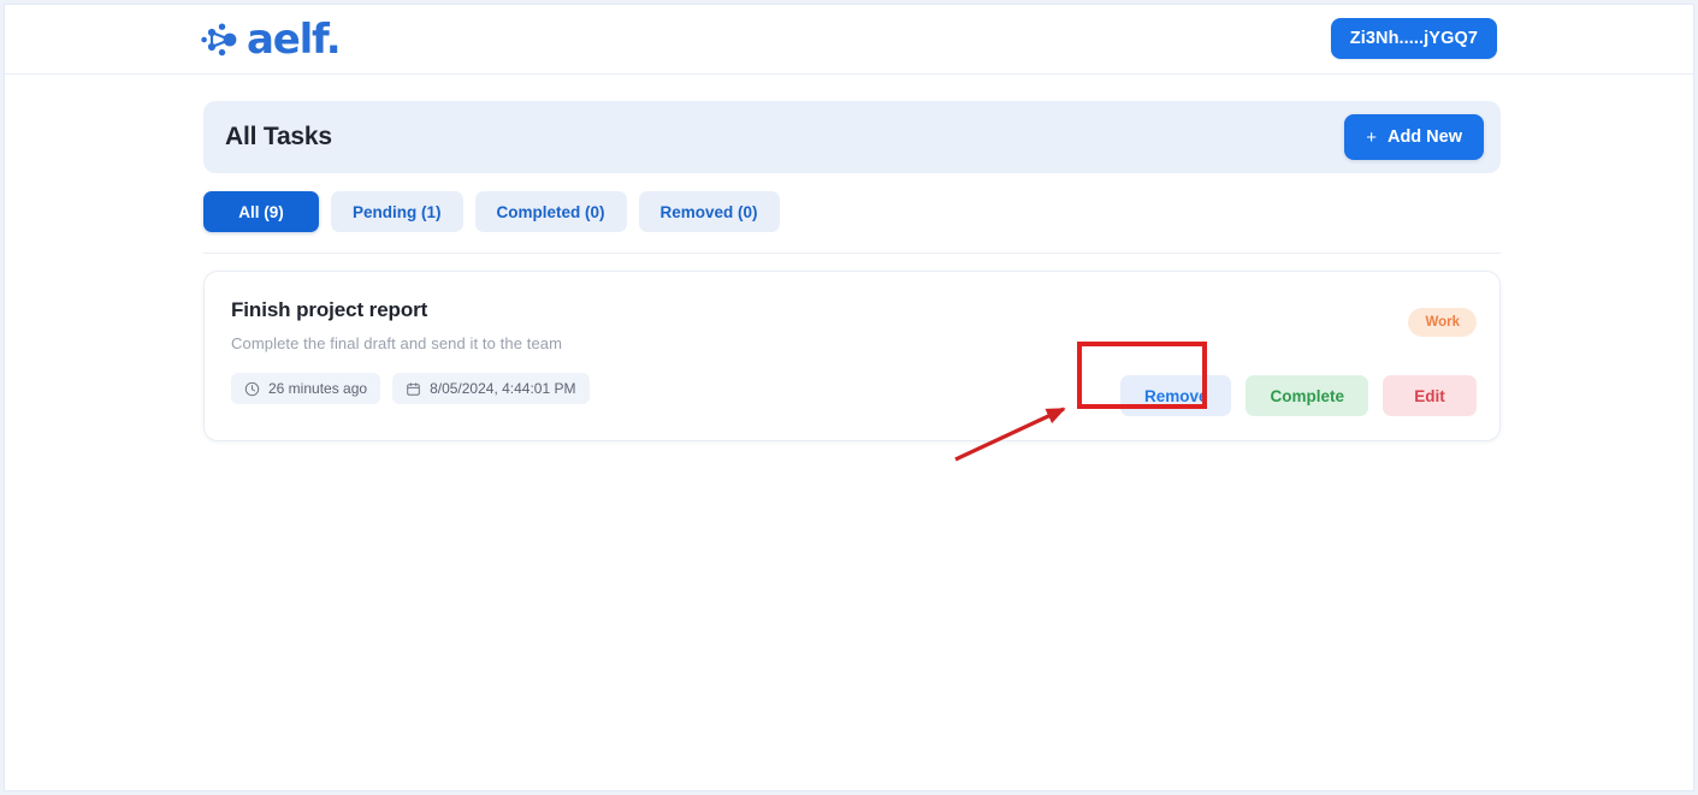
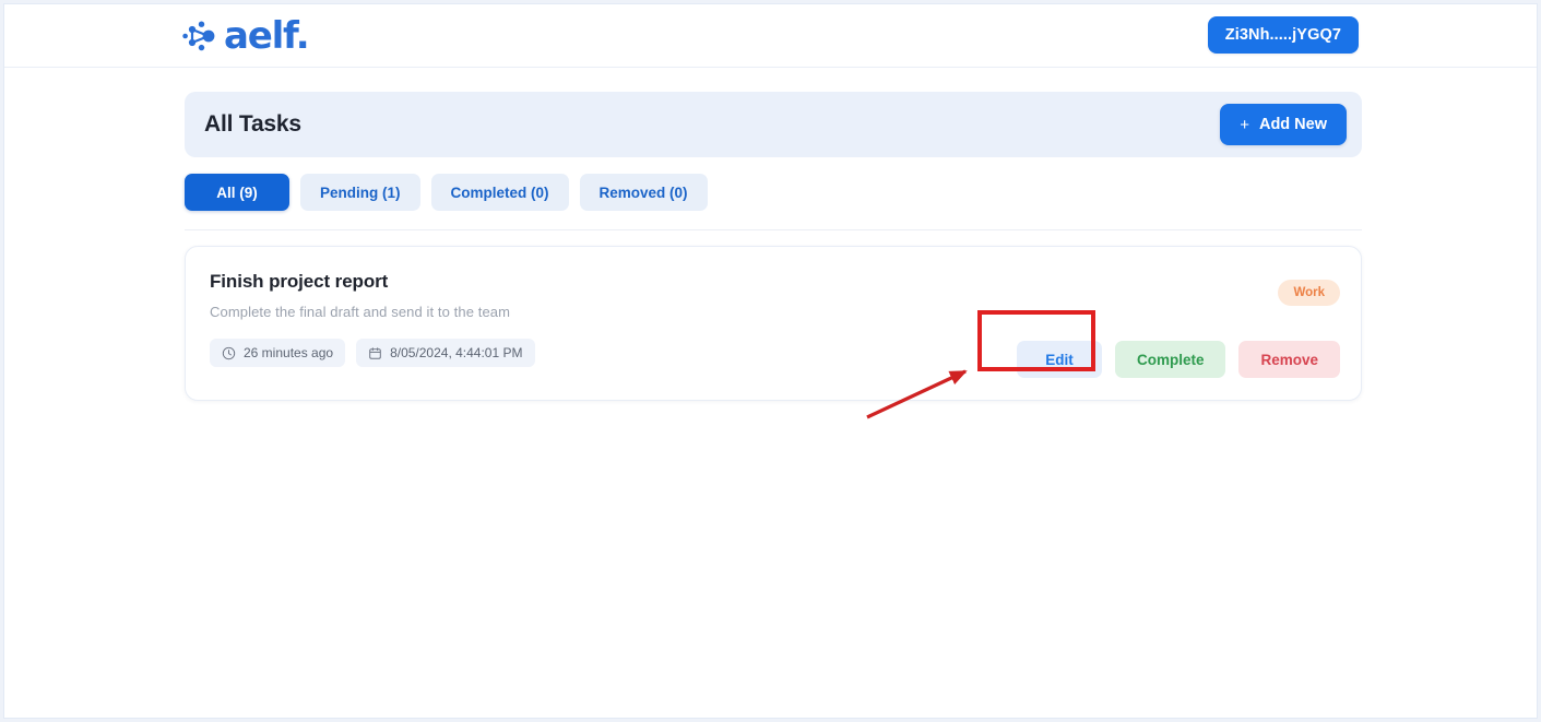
  aelf.
  Zi3Nh.....jYGQ7
  All Tasks
  +
  Add New
  All (9)
  Pending (1)
  Completed (0)
  Removed (0)
  Finish project report
  Complete the final draft and send it to the team
  26 minutes ago
  8/05/2024, 4:44:01 PM
  Work
- Remove
+ Edit
  Complete
- Edit
+ Remove
